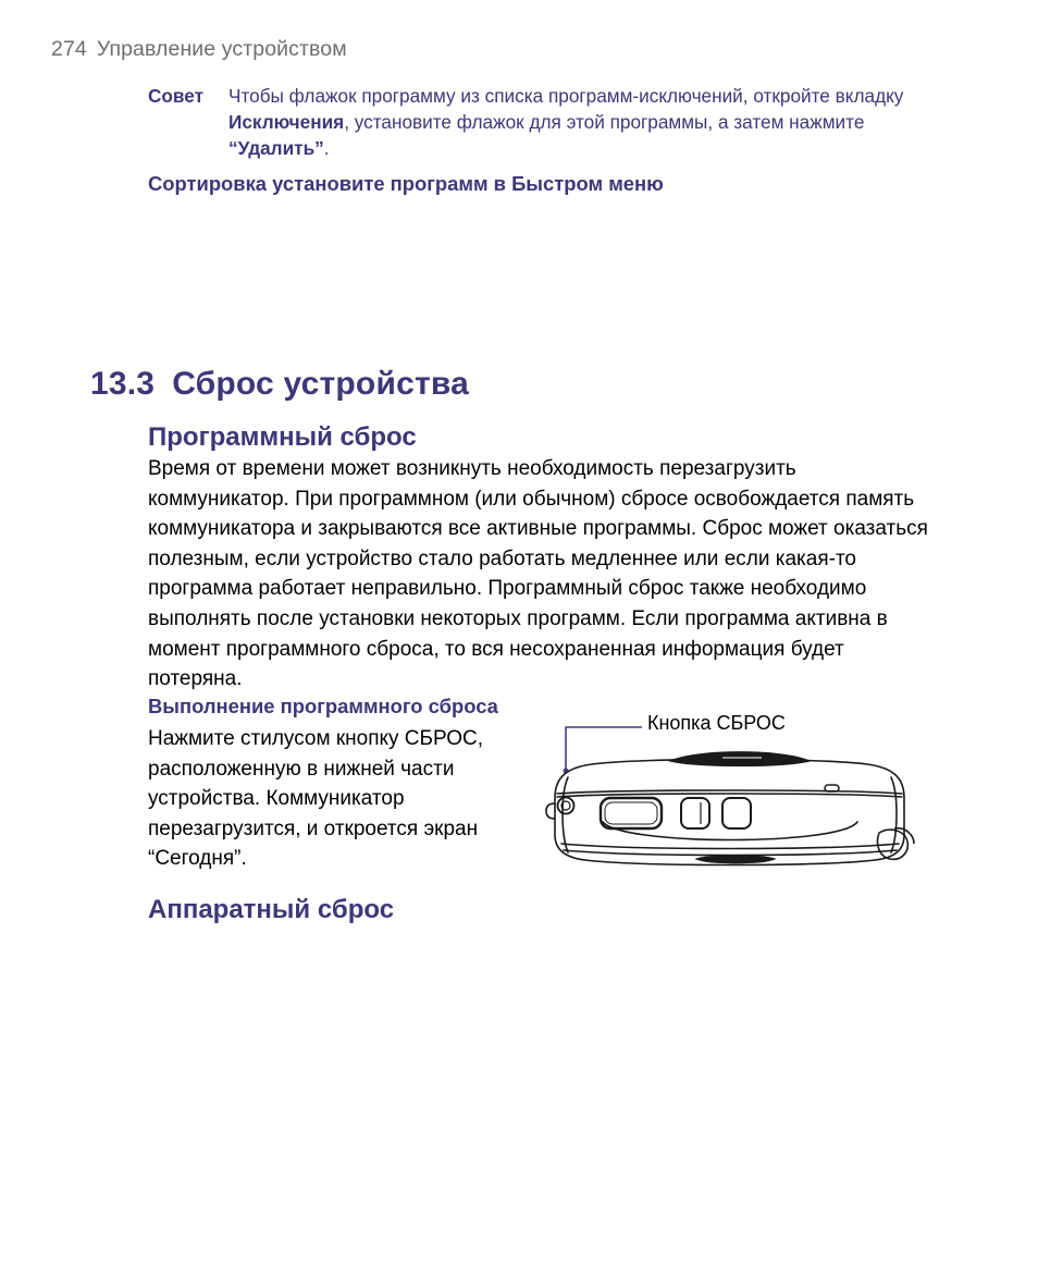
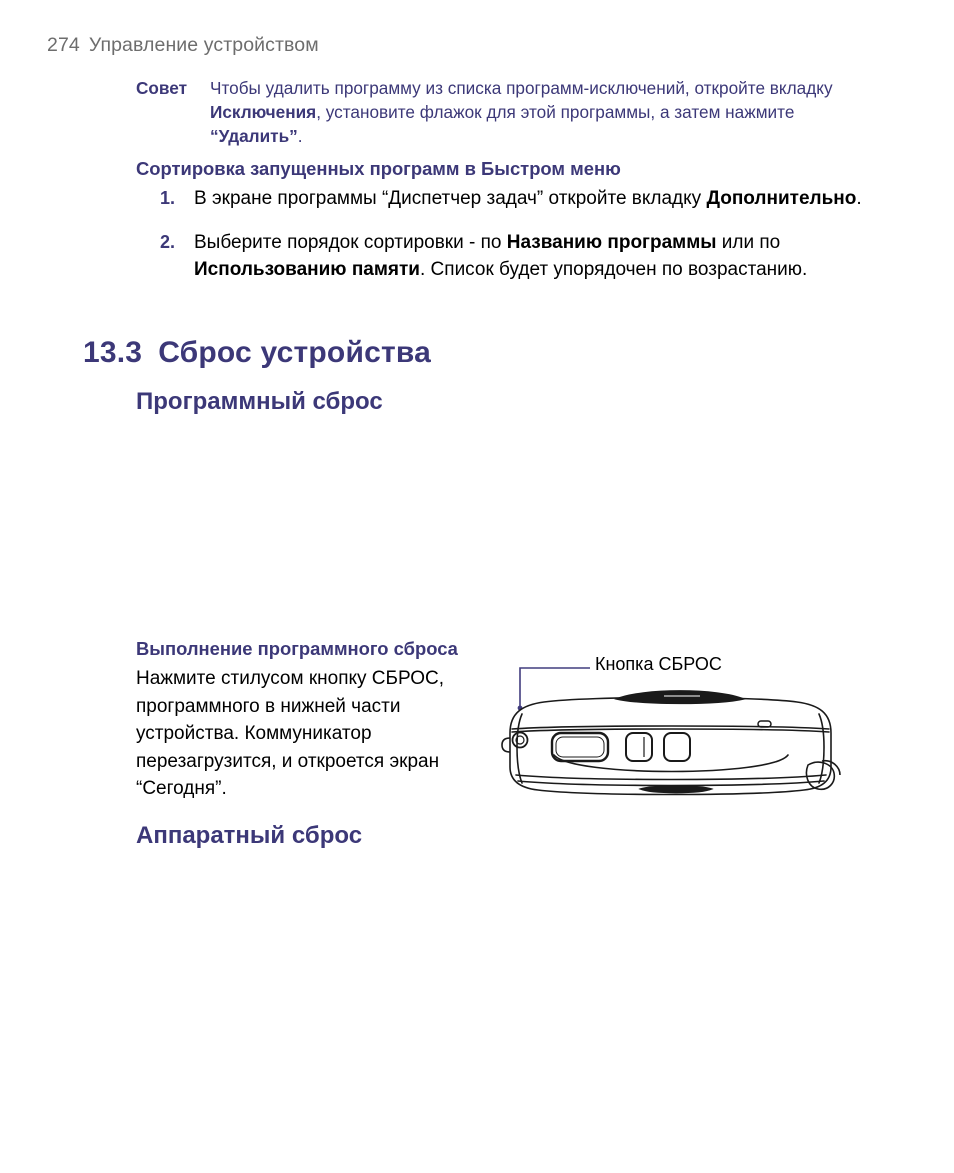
  274 Управление устройством
  Совет
- Чтобы флажок программу из списка программ-исключений, откройте вкладку Исключения, установите флажок для этой программы, а затем нажмите “Удалить”.
+ Чтобы удалить программу из списка программ-исключений, откройте вкладку Исключения, установите флажок для этой программы, а затем нажмите “Удалить”.
- Сортировка установите программ в Быстром меню
+ Сортировка запущенных программ в Быстром меню
+ 1.
+ В экране программы “Диспетчер задач” откройте вкладку Дополнительно.
+ 2.
+ Выберите порядок сортировки - по Названию программы или по Использованию памяти. Список будет упорядочен по возрастанию.
  13.3 Сброс устройства
  Программный сброс
- Время от времени может возникнуть необходимость перезагрузить коммуникатор. При программном (или обычном) сбросе освобождается память коммуникатора и закрываются все активные программы. Сброс может оказаться полезным, если устройство стало работать медленнее или если какая-то программа работает неправильно. Программный сброс также необходимо выполнять после установки некоторых программ. Если программа активна в момент программного сброса, то вся несохраненная информация будет потеряна.
  Выполнение программного сброса
- Нажмите стилусом кнопку СБРОС, расположенную в нижней части устройства. Коммуникатор перезагрузится, и откроется экран “Сегодня”.
+ Нажмите стилусом кнопку СБРОС, программного в нижней части устройства. Коммуникатор перезагрузится, и откроется экран “Сегодня”.
  Кнопка СБРОС
  Аппаратный сброс
